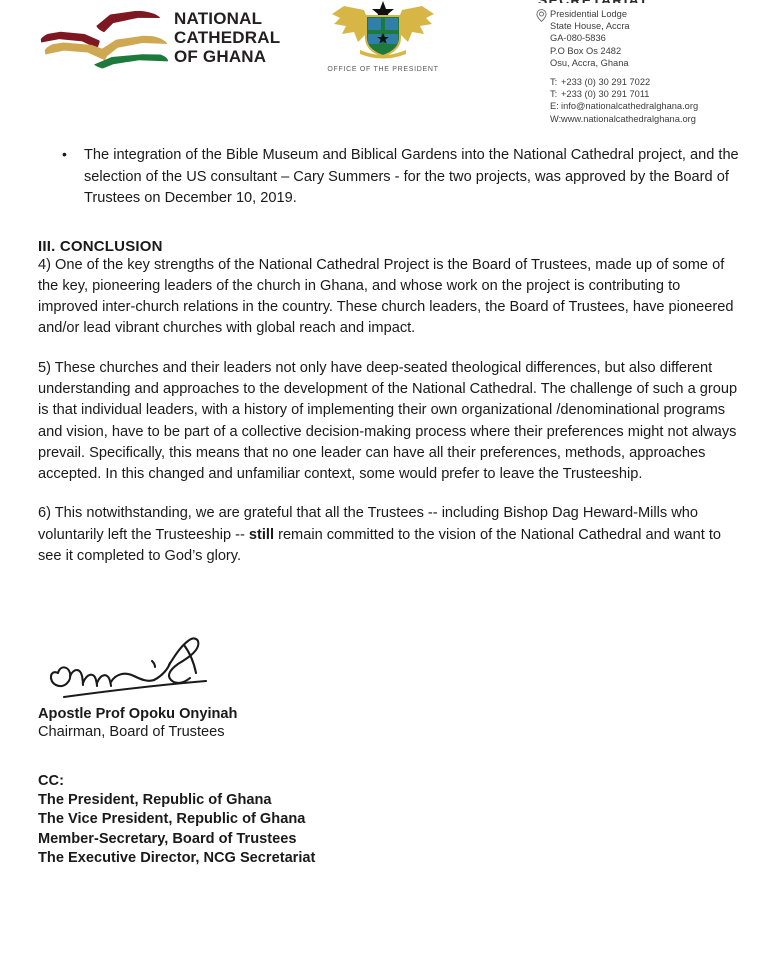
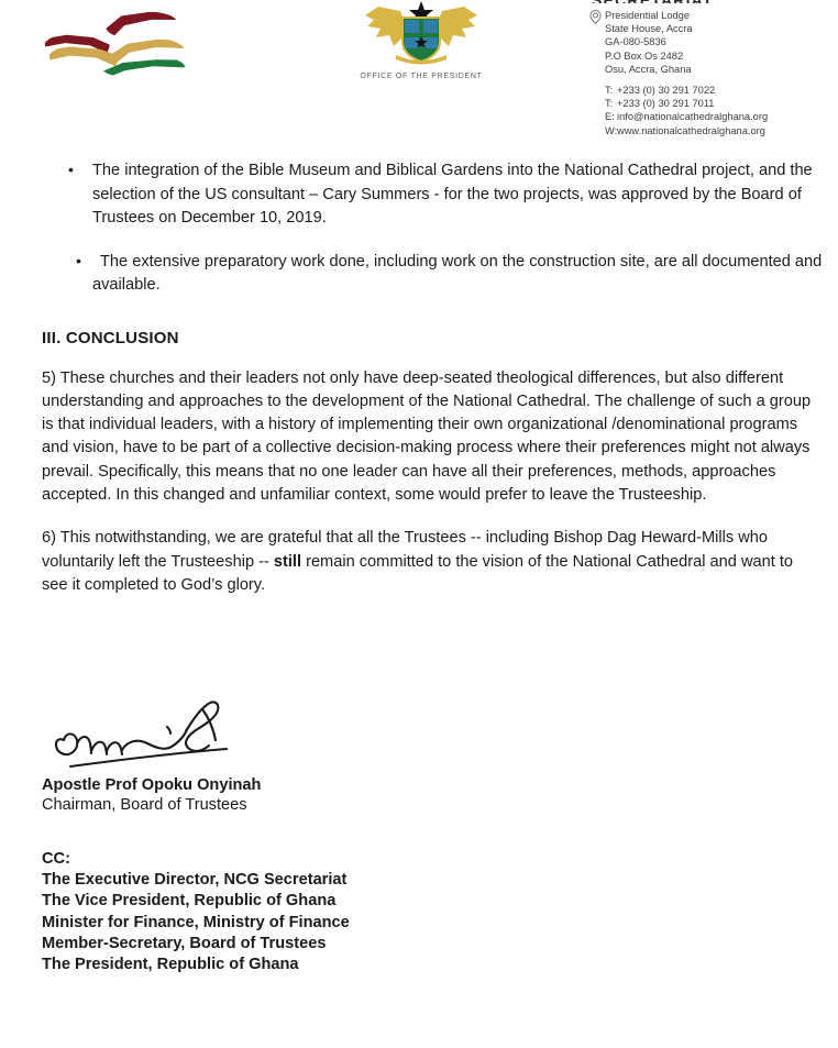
- NATIONAL
- CATHEDRAL
- OF GHANA
  SECRETARIAT
  Presidential Lodge
  State House, Accra
  GA-080-5836
  P.O Box Os 2482
  Osu, Accra, Ghana
  T: +233 (0) 30 291 7022
  T: +233 (0) 30 291 7011
  E: info@nationalcathedralghana.org
  W:www.nationalcathedralghana.org
  The integration of the Bible Museum and Biblical Gardens into the National Cathedral project, and the selection of the US consultant – Cary Summers - for the two projects, was approved by the Board of Trustees on December 10, 2019.
+ The extensive preparatory work done, including work on the construction site, are all documented and available.
  III. CONCLUSION
- 4) One of the key strengths of the National Cathedral Project is the Board of Trustees, made up of some of the key, pioneering leaders of the church in Ghana, and whose work on the project is contributing to improved inter-church relations in the country. These church leaders, the Board of Trustees, have pioneered and/or lead vibrant churches with global reach and impact.
  5) These churches and their leaders not only have deep-seated theological differences, but also different understanding and approaches to the development of the National Cathedral. The challenge of such a group is that individual leaders, with a history of implementing their own organizational /denominational programs and vision, have to be part of a collective decision-making process where their preferences might not always prevail. Specifically, this means that no one leader can have all their preferences, methods, approaches accepted. In this changed and unfamiliar context, some would prefer to leave the Trusteeship.
  6) This notwithstanding, we are grateful that all the Trustees -- including Bishop Dag Heward-Mills who voluntarily left the Trusteeship -- still remain committed to the vision of the National Cathedral and want to see it completed to God’s glory.
  Apostle Prof Opoku Onyinah
  Chairman, Board of Trustees
  CC:
- The President, Republic of Ghana
+ The Executive Director, NCG Secretariat
  The Vice President, Republic of Ghana
+ Minister for Finance, Ministry of Finance
  Member-Secretary, Board of Trustees
- The Executive Director, NCG Secretariat
+ The President, Republic of Ghana
